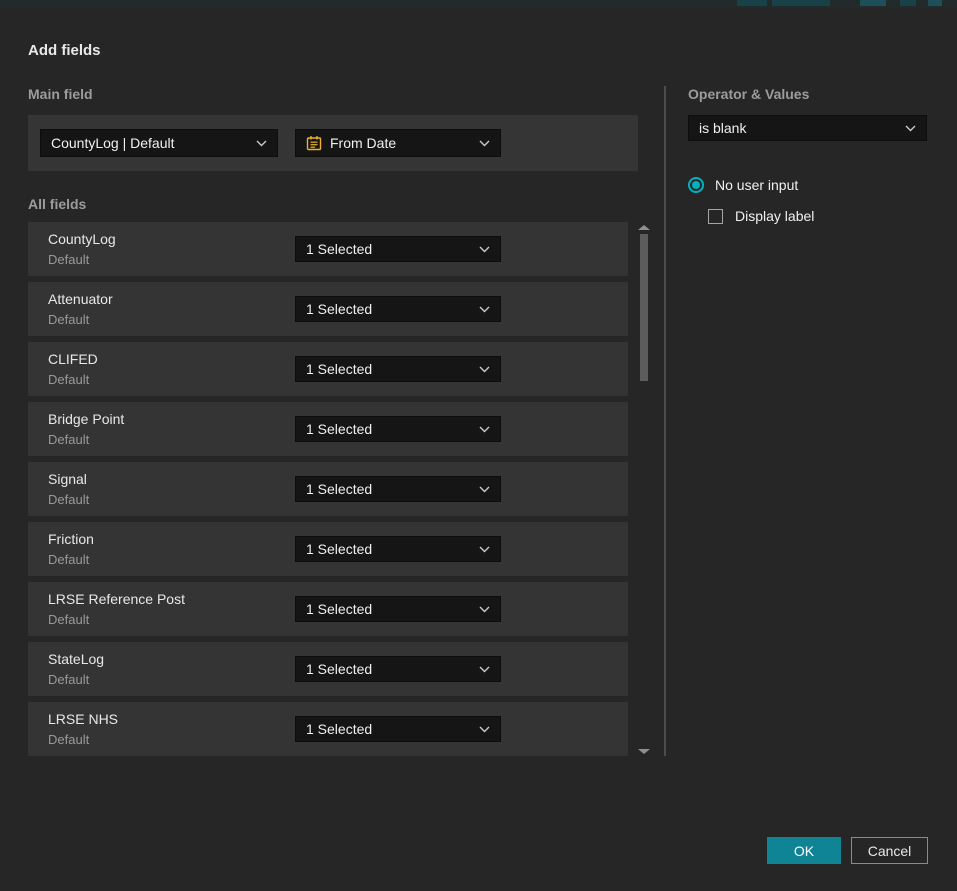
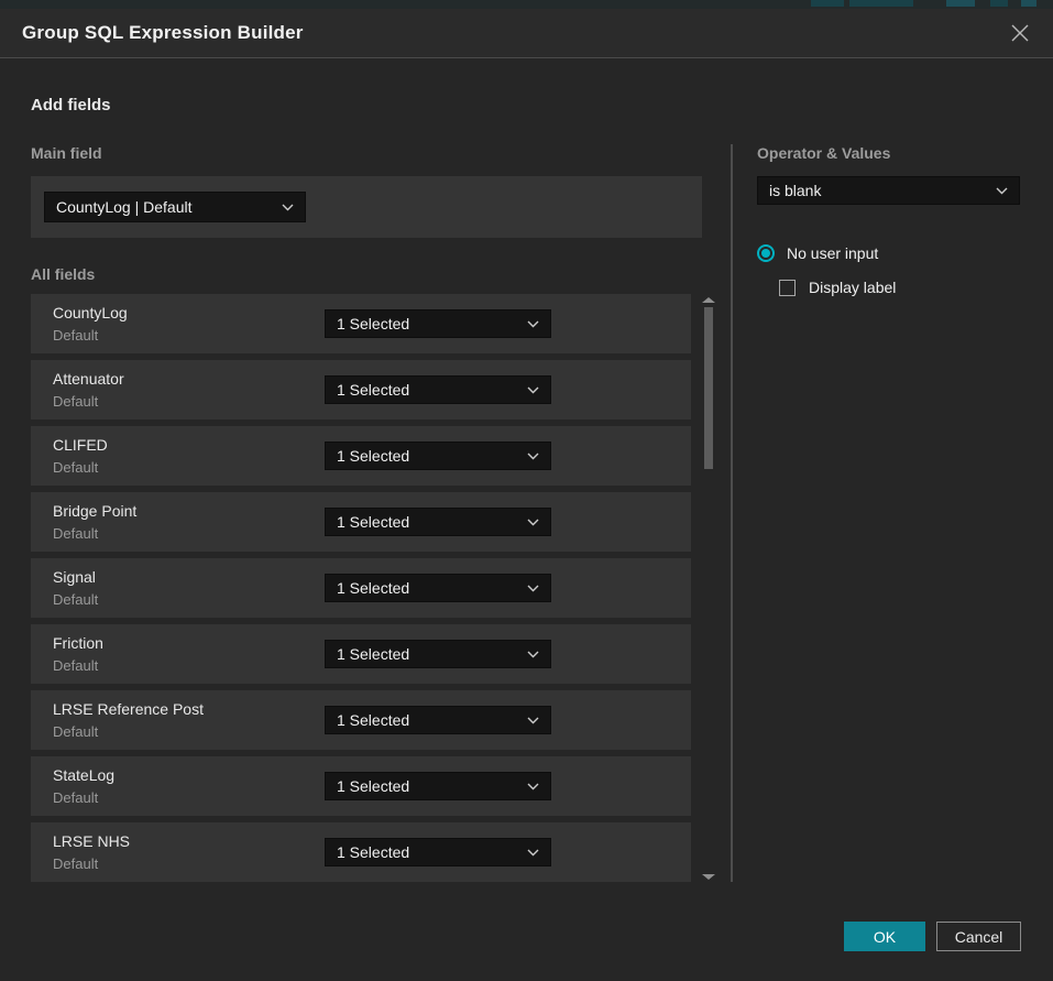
+ Group SQL Expression Builder
  Add fields
  Main field
  CountyLog | Default
- From Date
  All fields
  CountyLog
  Default
  1 Selected
  Attenuator
  Default
  1 Selected
  CLIFED
  Default
  1 Selected
  Bridge Point
  Default
  1 Selected
  Signal
  Default
  1 Selected
  Friction
  Default
  1 Selected
  LRSE Reference Post
  Default
  1 Selected
  StateLog
  Default
  1 Selected
  LRSE NHS
  Default
  1 Selected
  Operator & Values
  is blank
  No user input
  Display label
  OK
  Cancel
